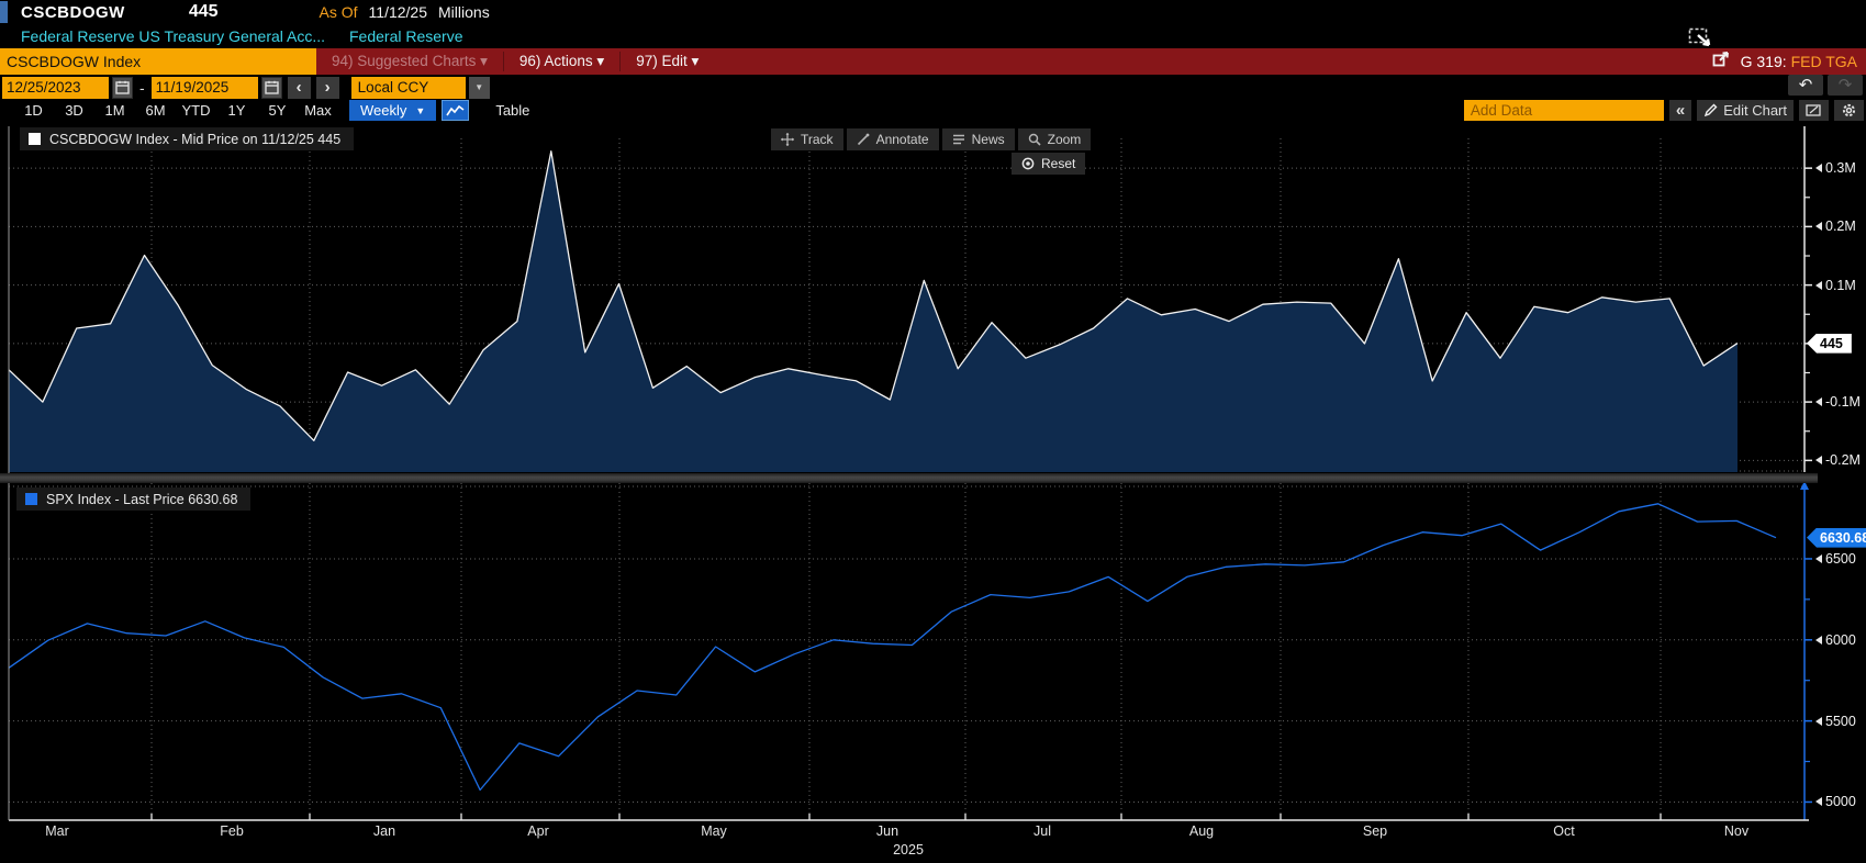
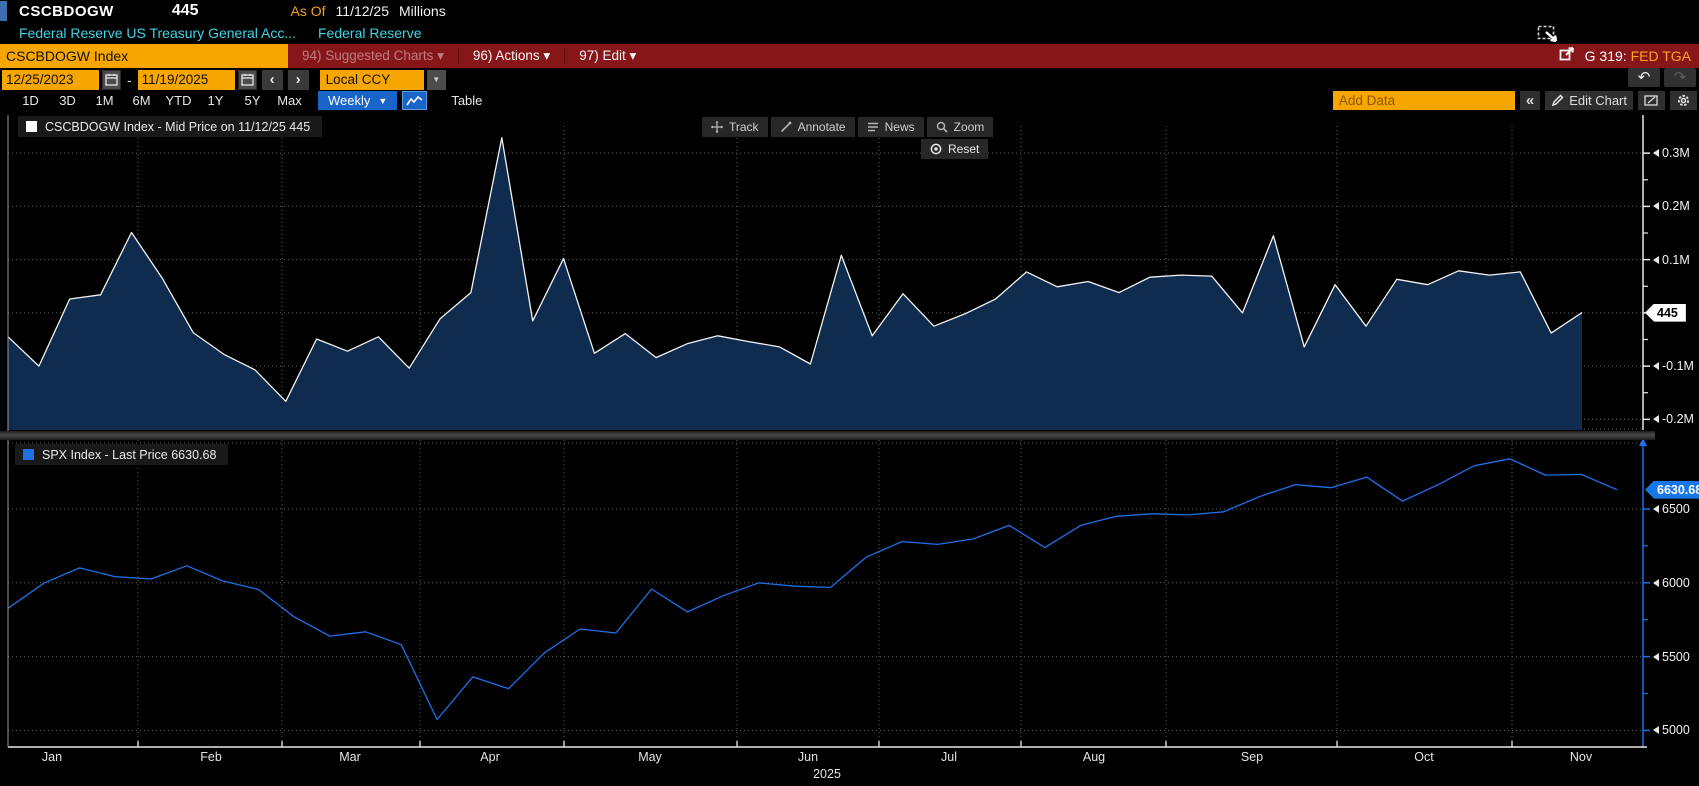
  CSCBDOGW
  445
  As Of
  11/12/25
  Millions
  Federal Reserve US Treasury General Acc...
  Federal Reserve
  CSCBDOGW Index
  94) Suggested Charts ▾
  96) Actions ▾
  97) Edit ▾
  G 319: FED TGA
  12/25/2023
  -
  11/19/2025
  ‹
  ›
  Local CCY
  ▼
  ↶
  ↷
  1D
  3D
  1M
  6M
  YTD
  1Y
  5Y
  Max
  Weekly
  ▼
  Table
  Add Data
  «
  Edit Chart
  CSCBDOGW Index - Mid Price on 11/12/25 445
  SPX Index - Last Price 6630.68
  Track
  Annotate
  News
  Zoom
  Reset
  0.3M
  0.2M
  0.1M
  -0.1M
  -0.2M
  445
  6500
  6000
  5500
  5000
  6630.6
- Mar
+ Jan
  Feb
- Jan
+ Mar
  Apr
  May
  Jun
  Jul
  Aug
  Sep
  Oct
  Nov
  2025
